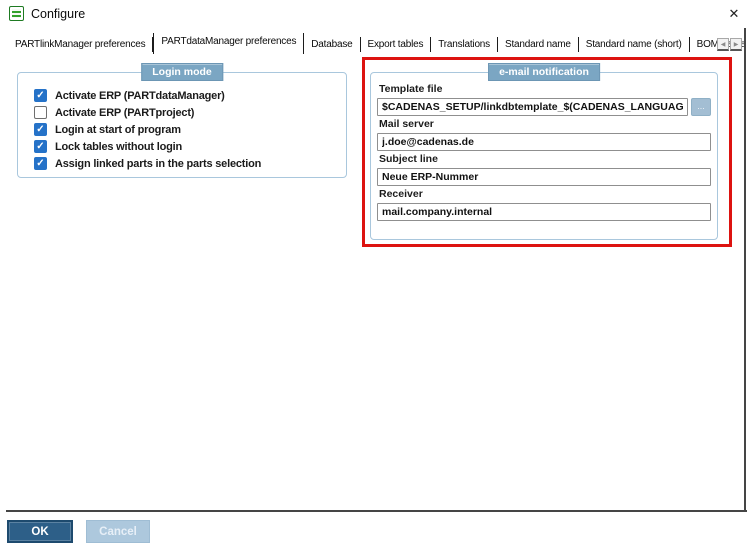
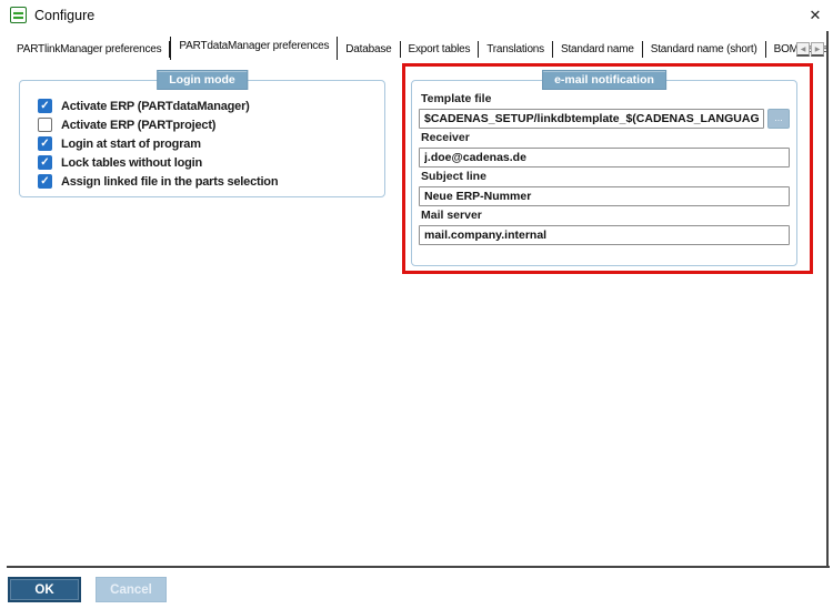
  Configure
  ✕
  PARTlinkManager preferences
  PARTdataManager preferences
  Database
  Export tables
  Translations
  Standard name
  Standard name (short)
  Login mode
  ✓
  Activate ERP (PARTdataManager)
  Activate ERP (PARTproject)
  ✓
  Login at start of program
  ✓
  Lock tables without login
  ✓
- Assign linked parts in the parts selection
+ Assign linked file in the parts selection
  e-mail notification
  Template file
  $CADENAS_SETUP/linkdbtemplate_$(CADENAS_LANGUAG
  ...
- Mail server
+ Receiver
  j.doe@cadenas.de
  Subject line
  Neue ERP-Nummer
- Receiver
+ Mail server
  mail.company.internal
  OK
  Cancel
